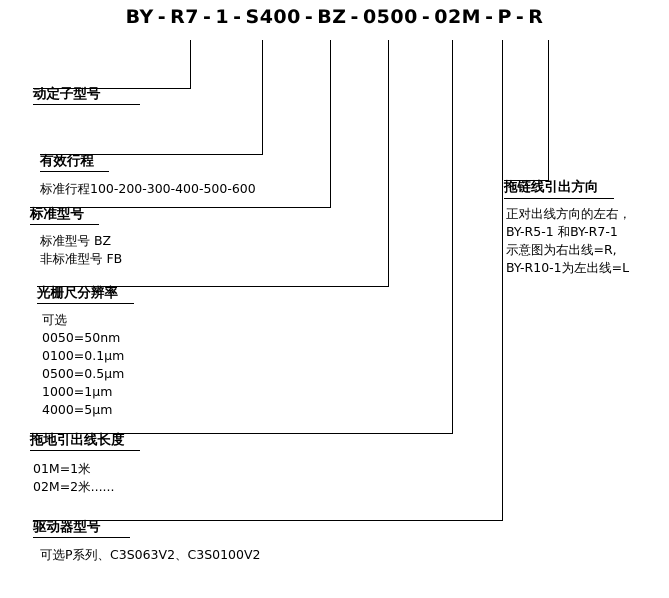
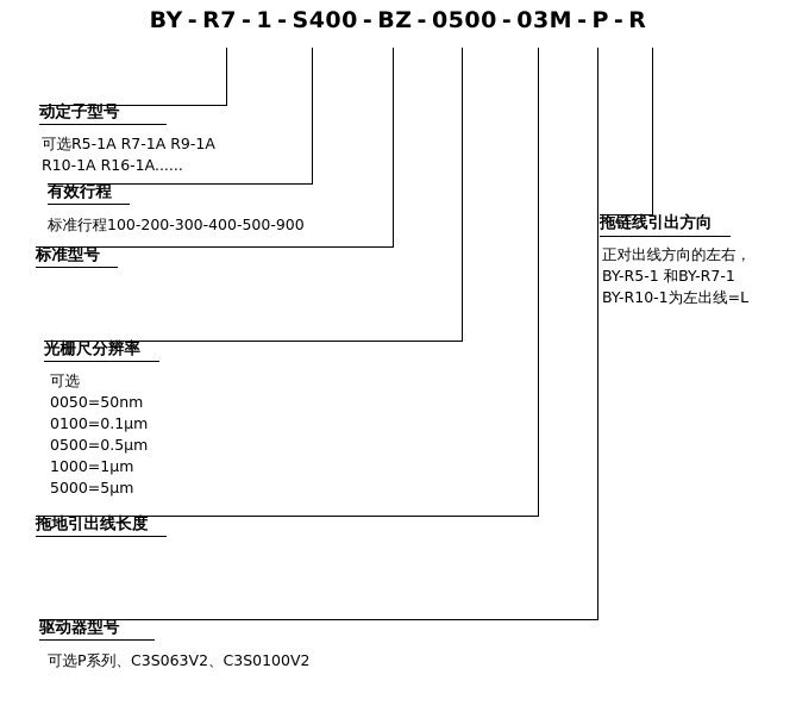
- BY - R7 - 1 - S400 - BZ - 0500 - 02M - P - R
+ BY - R7 - 1 - S400 - BZ - 0500 - 03M - P - R
  动定子型号
+ 可选R5-1A R7-1A R9-1A
+ R10-1A R16-1A......
  有效行程
- 标准行程100-200-300-400-500-600
+ 标准行程100-200-300-400-500-900
  标准型号
- 标准型号 BZ
- 非标准型号 FB
  光栅尺分辨率
  可选
  0050=50nm
  0100=0.1μm
  0500=0.5μm
  1000=1μm
- 4000=5μm
+ 5000=5μm
  拖地引出线长度
- 01M=1米
- 02M=2米......
  驱动器型号
  可选P系列、C3S063V2、C3S0100V2
  拖链线引出方向
  正对出线方向的左右，
  BY-R5-1 和BY-R7-1
- 示意图为右出线=R,
  BY-R10-1为左出线=L
